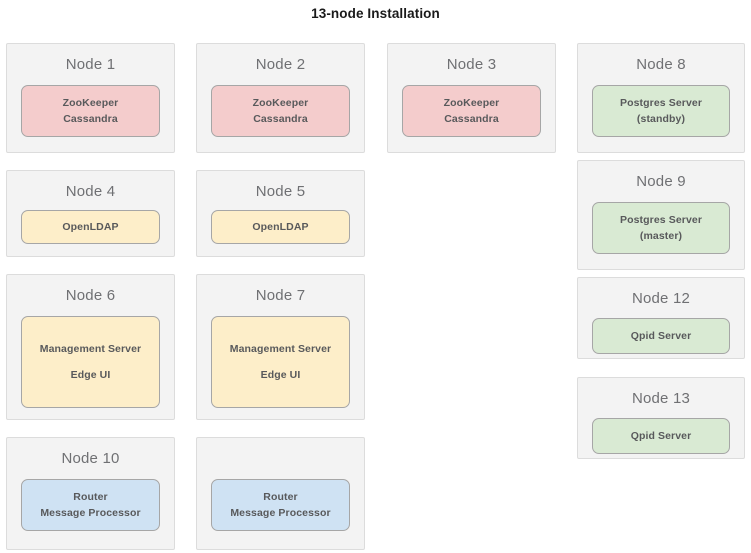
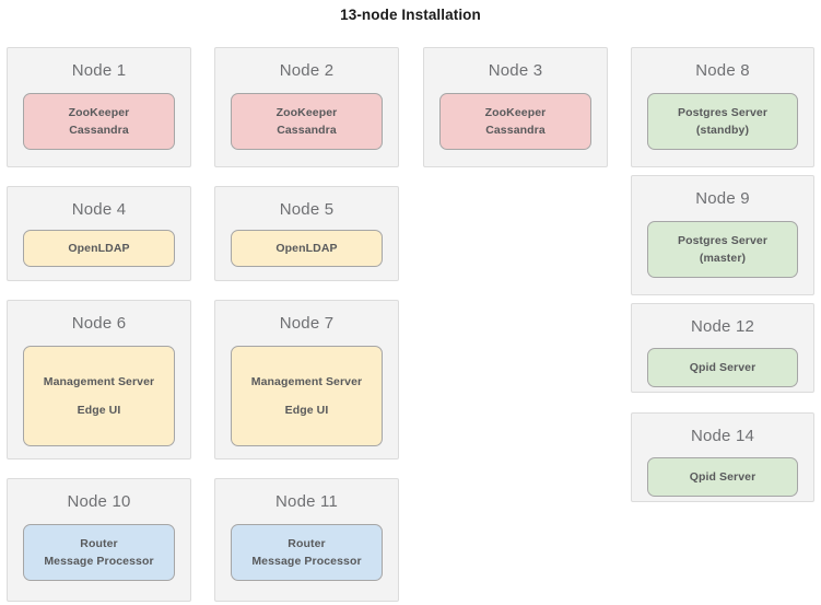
  13-node Installation
  Node 1
  ZooKeeper
  Cassandra
  Node 2
  ZooKeeper
  Cassandra
  Node 3
  ZooKeeper
  Cassandra
  Node 8
  Postgres Server
  (standby)
  Node 4
  OpenLDAP
  Node 5
  OpenLDAP
  Node 9
  Postgres Server
  (master)
  Node 6
  Management Server
  Edge UI
  Node 7
  Management Server
  Edge UI
  Node 12
  Qpid Server
- Node 13
+ Node 14
  Qpid Server
  Node 10
  Router
  Message Processor
+ Node 11
  Router
  Message Processor
